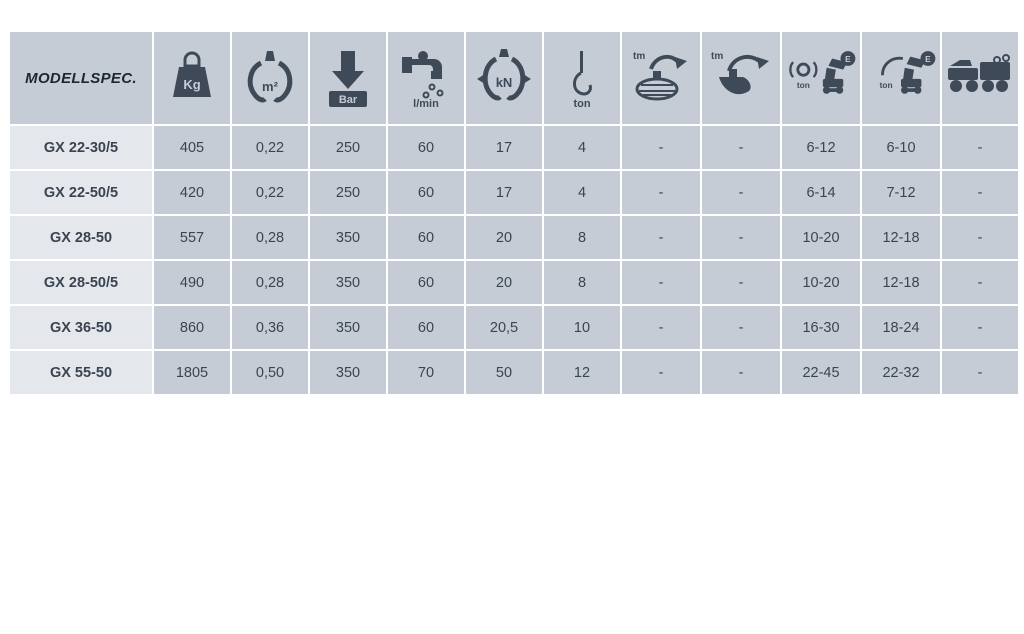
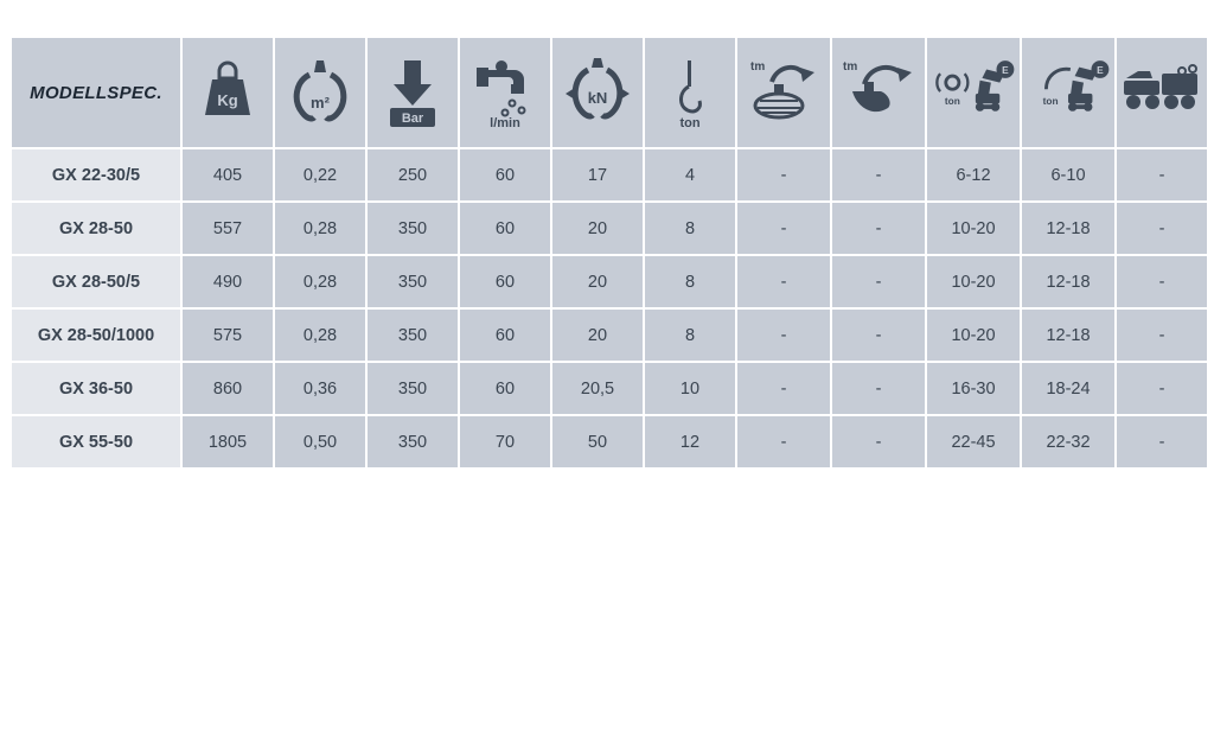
  MODELLSPEC.	Kg	m²	Bar	l/min	kN	ton	tm	tm	ton E	ton E
  GX 22-30/5	405	0,22	250	60	17	4	-	-	6-12	6-10	-
- GX 22-50/5	420	0,22	250	60	17	4	-	-	6-14	7-12	-
  GX 28-50	557	0,28	350	60	20	8	-	-	10-20	12-18	-
  GX 28-50/5	490	0,28	350	60	20	8	-	-	10-20	12-18	-
+ GX 28-50/1000	575	0,28	350	60	20	8	-	-	10-20	12-18	-
  GX 36-50	860	0,36	350	60	20,5	10	-	-	16-30	18-24	-
  GX 55-50	1805	0,50	350	70	50	12	-	-	22-45	22-32	-
